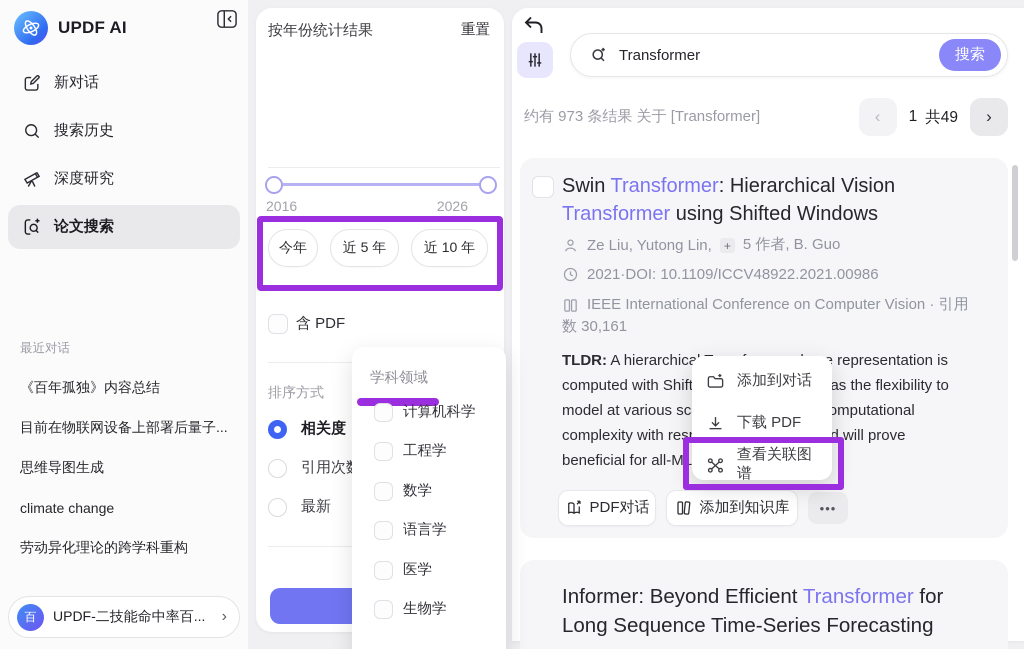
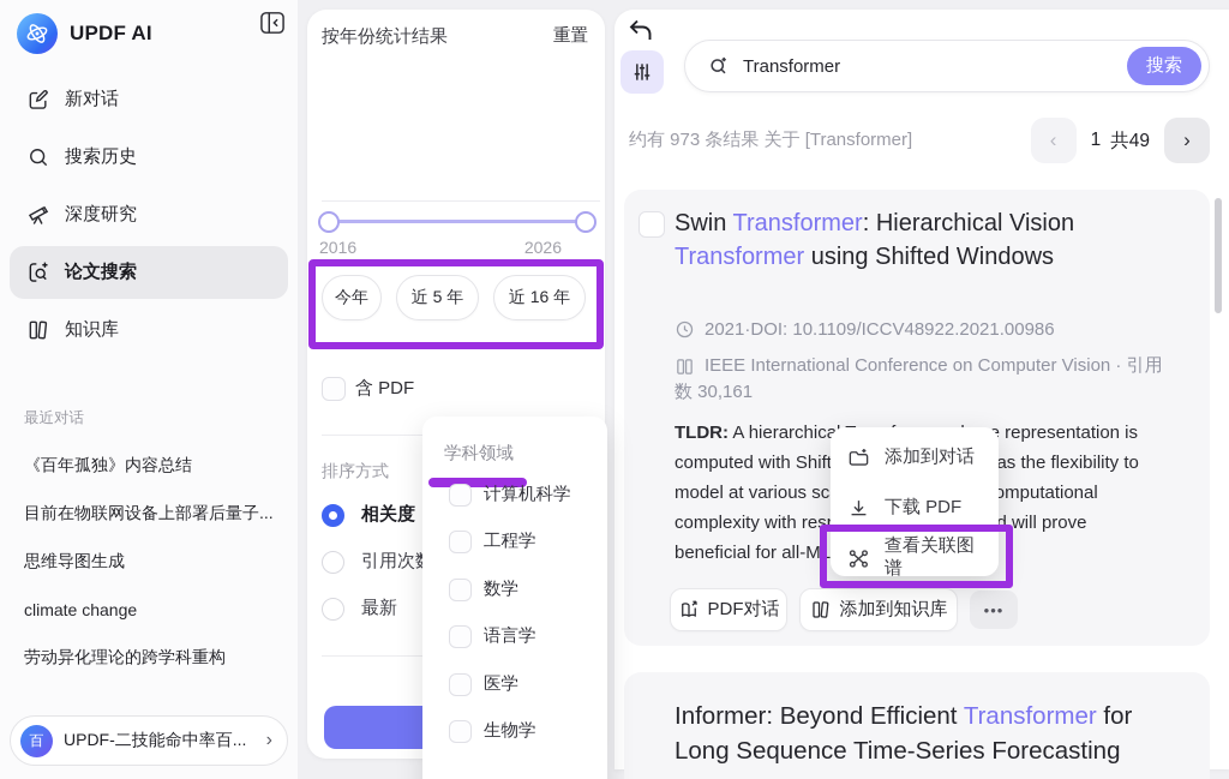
  UPDF AI
  新对话
  搜索历史
  深度研究
  论文搜索
+ 知识库
  最近对话
  《百年孤独》内容总结
  目前在物联网设备上部署后量子...
  思维导图生成
  climate change
  劳动异化理论的跨学科重构
  百
  UPDF-二技能命中率百...
  ›
  按年份统计结果
  重置
  2016
  2026
  今年
  近 5 年
- 近 10 年
+ 近 16 年
  含 PDF
  排序方式
  相关度
  引用次
  最新
  学科领域
  计算机科学
  工程学
  数学
  语言学
  医学
  生物学
  Transformer
  搜索
  约有 973 条结果 关于 [Transformer]
  ‹
  1
  共49
  ›
  Swin Transformer: Hierarchical Vision
  Transformer using Shifted Windows
- Ze Liu, Yutong Lin,
- +
- 5 作者, B. Guo
  2021·DOI: 10.1109/ICCV48922.2021.00986
  IEEE International Conference on Computer Vision · 引用
  数 30,161
  PDF对话
  添加到知识库
  •••
  添加到对话
  下载 PDF
  查看关联图谱
  Informer: Beyond Efficient Transformer for
  Long Sequence Time-Series Forecasting
